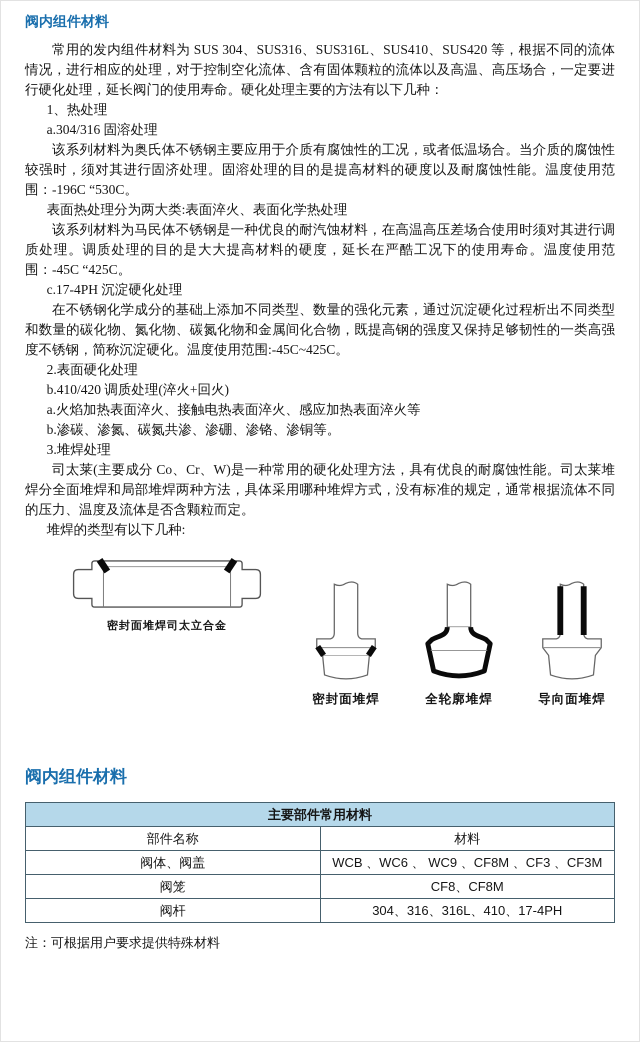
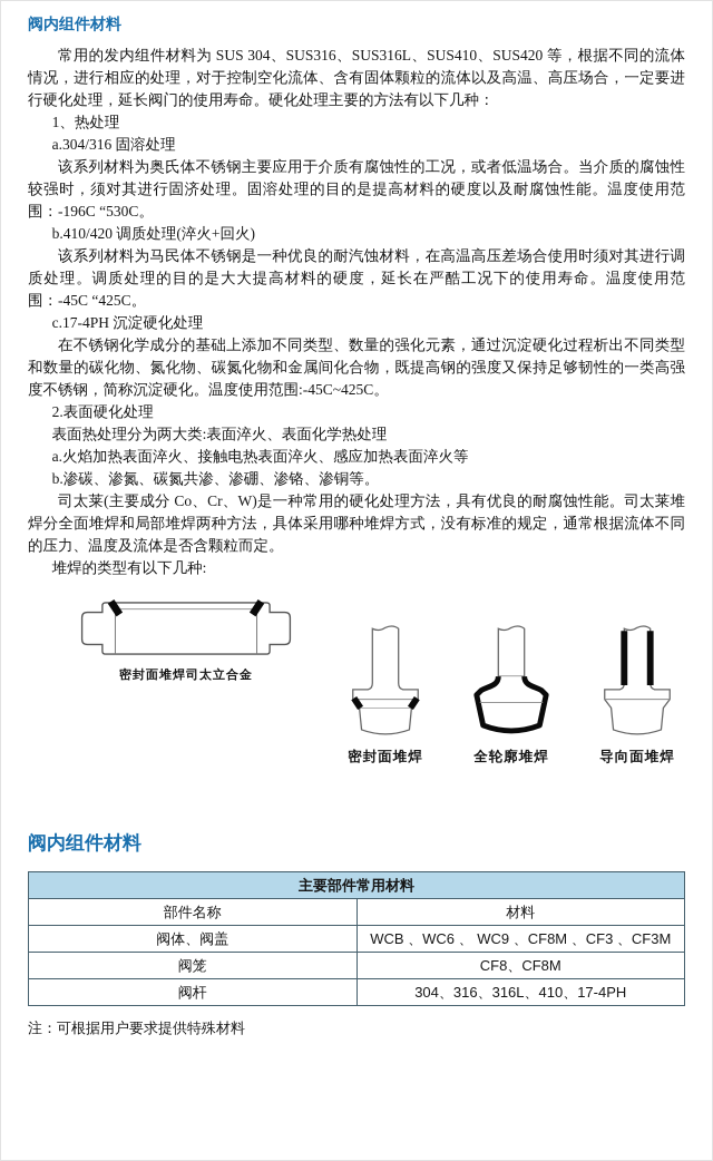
  阀内组件材料
  常用的发内组件材料为 SUS 304、SUS316、SUS316L、SUS410、SUS420 等，根据不同的流体情况，进行相应的处理，对于控制空化流体、含有固体颗粒的流体以及高温、高压场合，一定要进行硬化处理，延长阀门的使用寿命。硬化处理主要的方法有以下几种：
  1、热处理
  a.304/316 固溶处理
  该系列材料为奥氏体不锈钢主要应用于介质有腐蚀性的工况，或者低温场合。当介质的腐蚀性较强时，须对其进行固济处理。固溶处理的目的是提高材料的硬度以及耐腐蚀性能。温度使用范围：-196C “530C。
- 表面热处理分为两大类:表面淬火、表面化学热处理
+ b.410/420 调质处理(淬火+回火)
  该系列材料为马民体不锈钢是一种优良的耐汽蚀材料，在高温高压差场合使用时须对其进行调质处理。调质处理的目的是大大提高材料的硬度，延长在严酷工况下的使用寿命。温度使用范围：-45C “425C。
  c.17-4PH 沉淀硬化处理
  在不锈钢化学成分的基础上添加不同类型、数量的强化元素，通过沉淀硬化过程析出不同类型和数量的碳化物、氮化物、碳氮化物和金属间化合物，既提高钢的强度又保持足够韧性的一类高强度不锈钢，简称沉淀硬化。温度使用范围:-45C~425C。
  2.表面硬化处理
- b.410/420 调质处理(淬火+回火)
+ 表面热处理分为两大类:表面淬火、表面化学热处理
  a.火焰加热表面淬火、接触电热表面淬火、感应加热表面淬火等
  b.渗碳、渗氮、碳氮共渗、渗硼、渗铬、渗铜等。
- 3.堆焊处理
  司太莱(主要成分 Co、Cr、W)是一种常用的硬化处理方法，具有优良的耐腐蚀性能。司太莱堆焊分全面堆焊和局部堆焊两种方法，具体采用哪种堆焊方式，没有标准的规定，通常根据流体不同的压力、温度及流体是否含颗粒而定。
  堆焊的类型有以下几种:
  密封面堆焊司太立合金
  密封面堆焊
  全轮廓堆焊
  导向面堆焊
  阀内组件材料
  主要部件常用材料
  部件名称	材料
  阀体、阀盖	WCB 、WC6 、 WC9 、CF8M 、CF3 、CF3M
  阀笼	CF8、CF8M
  阀杆	304、316、316L、410、17-4PH
  注：可根据用户要求提供特殊材料
